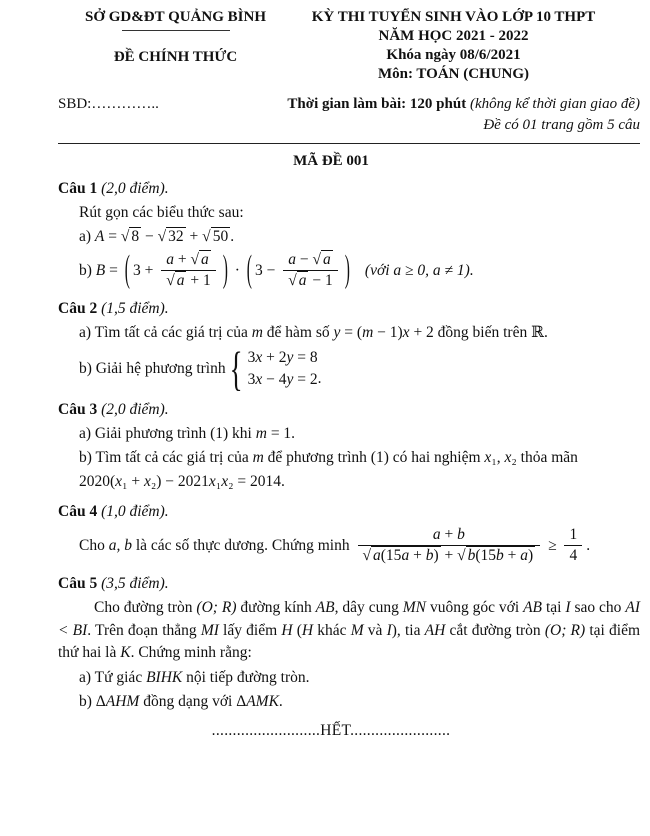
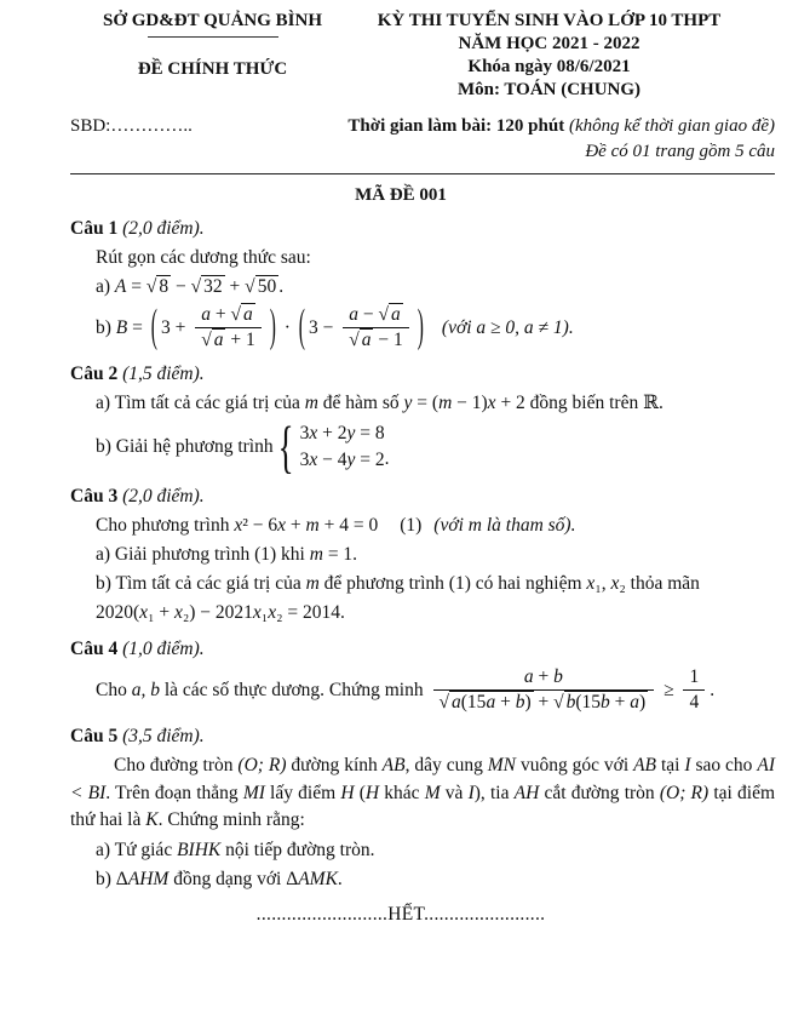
  SỞ GD&ĐT QUẢNG BÌNH
  ĐỀ CHÍNH THỨC
  KỲ THI TUYỂN SINH VÀO LỚP 10 THPT
  NĂM HỌC 2021 - 2022
  Khóa ngày 08/6/2021
  Môn: TOÁN (CHUNG)
  SBD:…………..
  Thời gian làm bài: 120 phút (không kể thời gian giao đề)
  Đề có 01 trang gồm 5 câu
  MÃ ĐỀ 001
  Câu 1 (2,0 điểm).
- Rút gọn các biểu thức sau:
+ Rút gọn các dương thức sau:
  a) A = √8 − √32 + √50.
  b)
  B
  =
  (
  3 +
  a + √a
  √a + 1
  )
  ·
  (
  3 −
  a − √a
  √a − 1
  )
  (với a ≥ 0, a ≠ 1).
  Câu 2 (1,5 điểm).
  a) Tìm tất cả các giá trị của m để hàm số y = (m − 1)x + 2 đồng biến trên ℝ.
  b) Giải hệ phương trình
  {
  3x + 2y = 8
  3x − 4y = 2
  .
  Câu 3 (2,0 điểm).
+ Cho phương trình x² − 6x + m + 4 = 0 (1) (với m là tham số).
  a) Giải phương trình (1) khi m = 1.
  b) Tìm tất cả các giá trị của m để phương trình (1) có hai nghiệm x₁, x₂ thỏa mãn
  2020(x₁ + x₂) − 2021x₁x₂ = 2014.
  Câu 4 (1,0 điểm).
  Cho
  a, b
  là các số thực dương. Chứng minh
  a + b
  √a(15a + b) + √b(15b + a)
  ≥
  1
  4
  .
  Câu 5 (3,5 điểm).
  Cho đường tròn (O; R) đường kính AB, dây cung MN vuông góc với AB tại I sao cho AI < BI. Trên đoạn thẳng MI lấy điểm H (H khác M và I), tia AH cắt đường tròn (O; R) tại điểm thứ hai là K. Chứng minh rằng:
  a) Tứ giác BIHK nội tiếp đường tròn.
  b) ΔAHM đồng dạng với ΔAMK.
  ..........................HẾT........................
